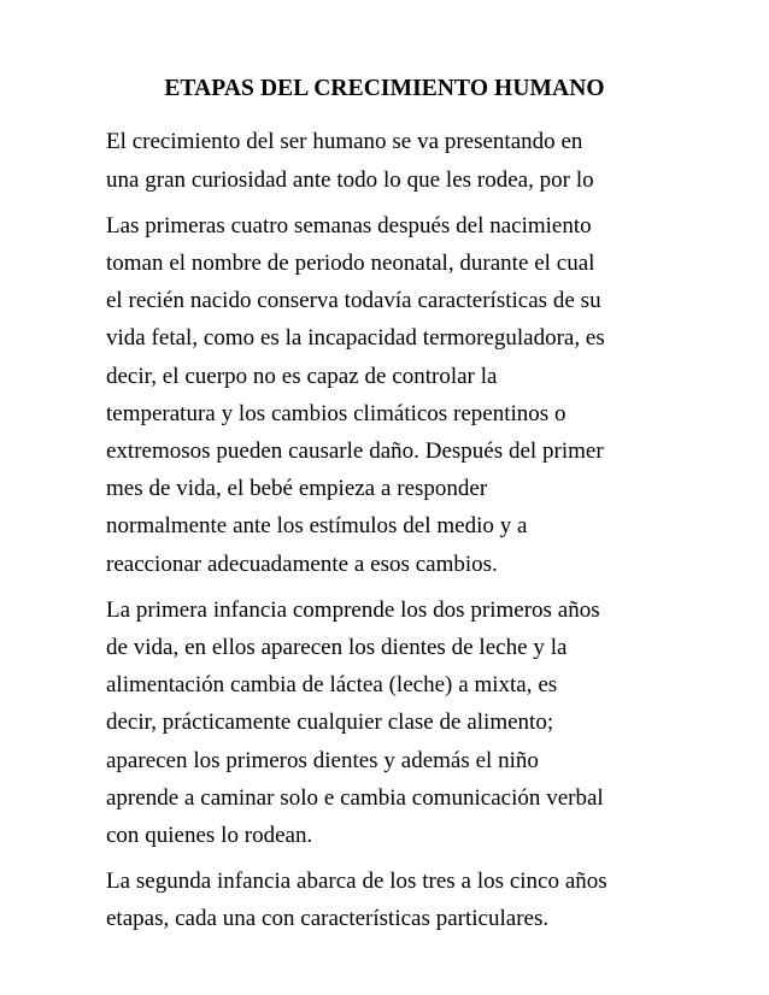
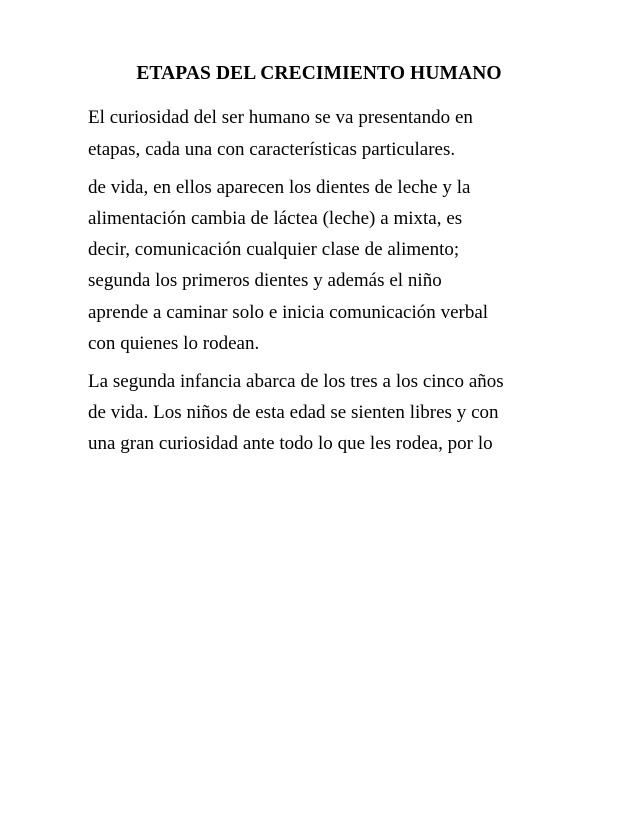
  ETAPAS DEL CRECIMIENTO HUMANO
- El crecimiento del ser humano se va presentando en
+ El curiosidad del ser humano se va presentando en
- una gran curiosidad ante todo lo que les rodea, por lo
+ etapas, cada una con características particulares.
- Las primeras cuatro semanas después del nacimiento
- toman el nombre de periodo neonatal, durante el cual
- el recién nacido conserva todavía características de su
- vida fetal, como es la incapacidad termoreguladora, es
- decir, el cuerpo no es capaz de controlar la
- temperatura y los cambios climáticos repentinos o
- extremosos pueden causarle daño. Después del primer
- mes de vida, el bebé empieza a responder
- normalmente ante los estímulos del medio y a
- reaccionar adecuadamente a esos cambios.
- La primera infancia comprende los dos primeros años
  de vida, en ellos aparecen los dientes de leche y la
  alimentación cambia de láctea (leche) a mixta, es
- decir, prácticamente cualquier clase de alimento;
+ decir, comunicación cualquier clase de alimento;
- aparecen los primeros dientes y además el niño
+ segunda los primeros dientes y además el niño
- aprende a caminar solo e cambia comunicación verbal
+ aprende a caminar solo e inicia comunicación verbal
  con quienes lo rodean.
  La segunda infancia abarca de los tres a los cinco años
+ de vida. Los niños de esta edad se sienten libres y con
- etapas, cada una con características particulares.
+ una gran curiosidad ante todo lo que les rodea, por lo
